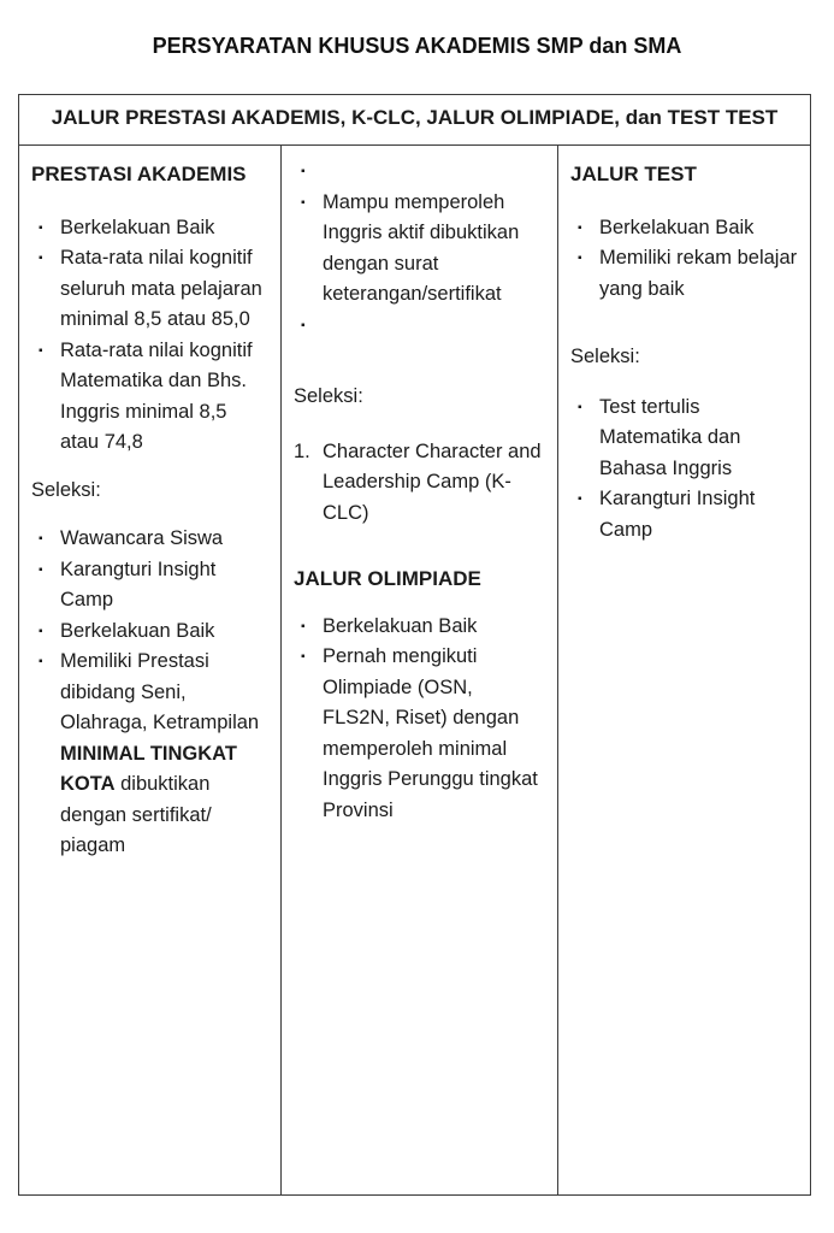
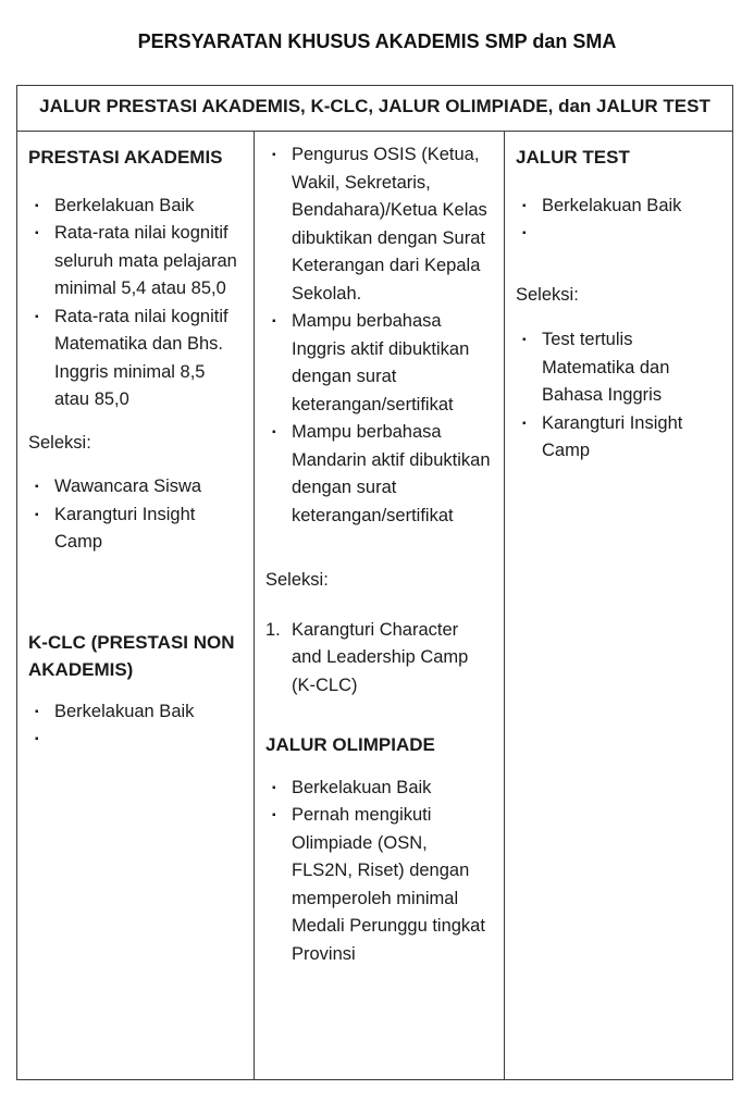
  PERSYARATAN KHUSUS AKADEMIS SMP dan SMA
- JALUR PRESTASI AKADEMIS, K-CLC, JALUR OLIMPIADE, dan TEST TEST
+ JALUR PRESTASI AKADEMIS, K-CLC, JALUR OLIMPIADE, dan JALUR TEST
  PRESTASI AKADEMIS
  ▪
  Berkelakuan Baik
  ▪
- Rata-rata nilai kognitif seluruh mata pelajaran minimal 8,5 atau 85,0
+ Rata-rata nilai kognitif seluruh mata pelajaran minimal 5,4 atau 85,0
  ▪
- Rata-rata nilai kognitif Matematika dan Bhs. Inggris minimal 8,5 atau 74,8
+ Rata-rata nilai kognitif Matematika dan Bhs. Inggris minimal 8,5 atau 85,0
  Seleksi:
  ▪
  Wawancara Siswa
  ▪
  Karangturi Insight Camp
+ K-CLC (PRESTASI NON AKADEMIS)
  ▪
  Berkelakuan Baik
  ▪
- Memiliki Prestasi dibidang Seni, Olahraga, Ketrampilan MINIMAL TINGKAT KOTA dibuktikan dengan sertifikat/ piagam
  ▪
+ Pengurus OSIS (Ketua, Wakil, Sekretaris, Bendahara)/Ketua Kelas dibuktikan dengan Surat Keterangan dari Kepala Sekolah.
  ▪
- Mampu memperoleh Inggris aktif dibuktikan dengan surat keterangan/sertifikat
+ Mampu berbahasa Inggris aktif dibuktikan dengan surat keterangan/sertifikat
  ▪
+ Mampu berbahasa Mandarin aktif dibuktikan dengan surat keterangan/sertifikat
  Seleksi:
  1.
- Character Character and Leadership Camp (K-CLC)
+ Karangturi Character and Leadership Camp (K-CLC)
  JALUR OLIMPIADE
  ▪
  Berkelakuan Baik
  ▪
- Pernah mengikuti Olimpiade (OSN, FLS2N, Riset) dengan memperoleh minimal Inggris Perunggu tingkat Provinsi
+ Pernah mengikuti Olimpiade (OSN, FLS2N, Riset) dengan memperoleh minimal Medali Perunggu tingkat Provinsi
  JALUR TEST
  ▪
  Berkelakuan Baik
  ▪
- Memiliki rekam belajar yang baik
  Seleksi:
  ▪
  Test tertulis Matematika dan Bahasa Inggris
  ▪
  Karangturi Insight Camp
